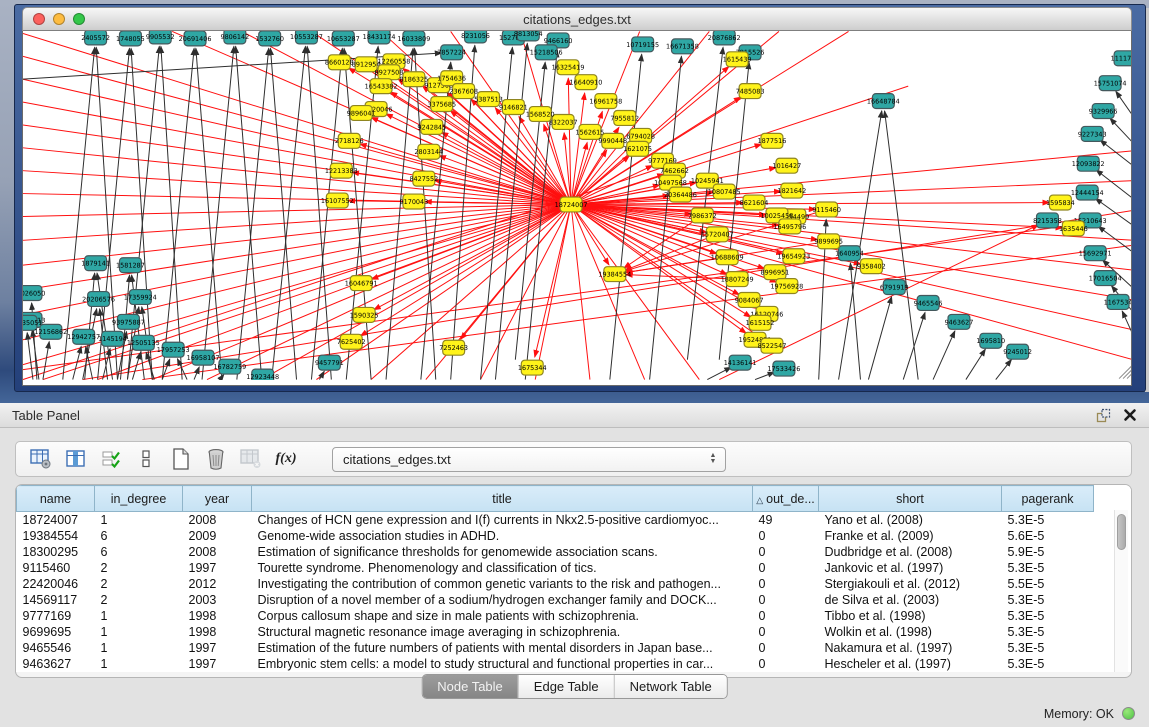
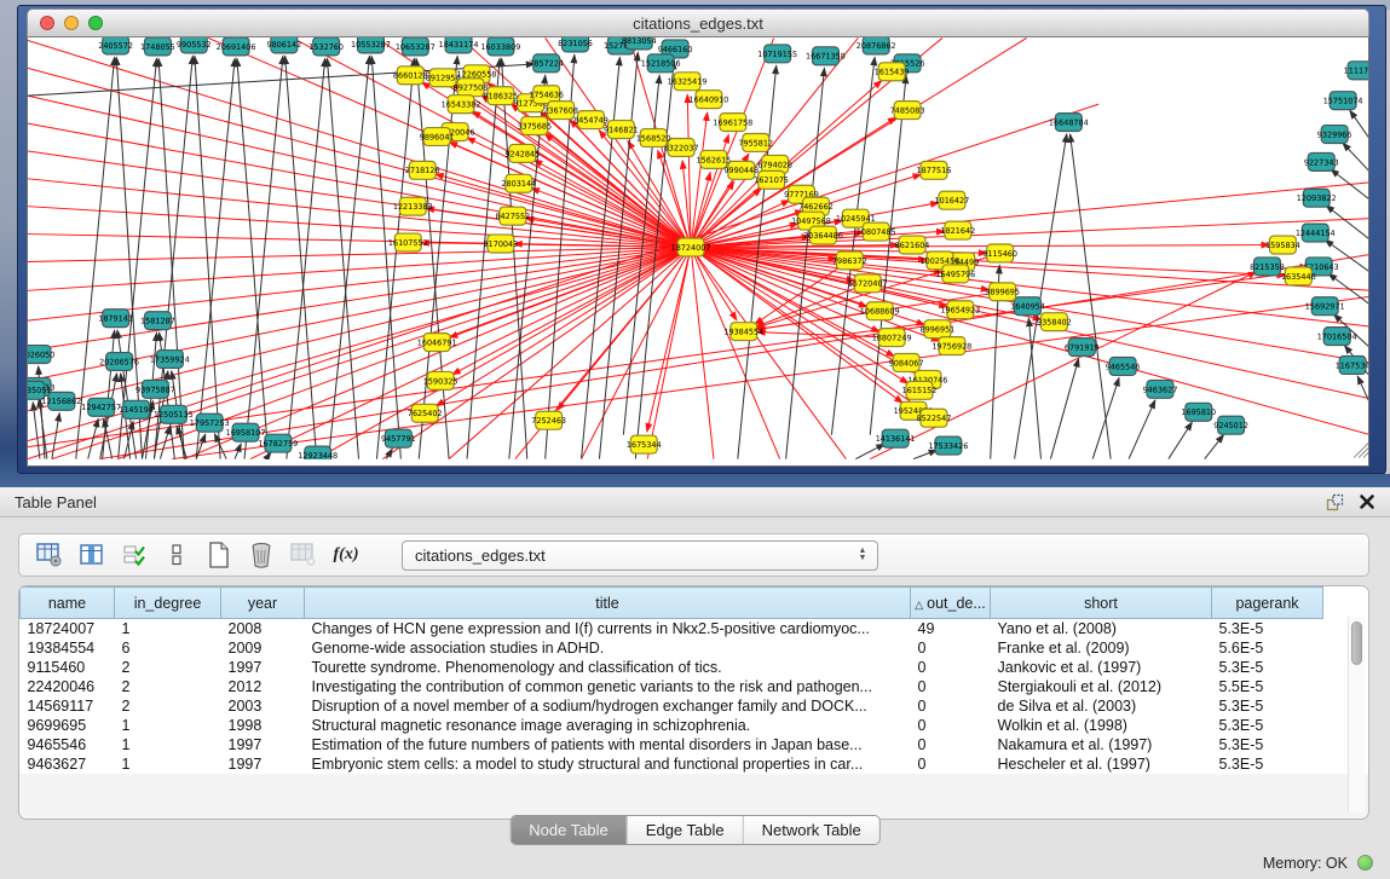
  citations_edges.txt
  2405572
  1748055
  9905532
  20691406
  9806142
  1532760
  10553287
  10653287
  18431174
  16033809
  7857224
  9466160
  10719155
  16671358
  20876862
  15218506
  026050
  1879141
  1581287
  20206576
  17359924
  93975887
  12156862
  12942757
  1145194
  12505135
  17957253
  16958107
  16782759
  12923448
  9457791
  16648784
  8215358
  6791919
  9465546
  9463627
  1695810
  9245012
  1640954
  14136141
  17533426
  11117
  15751074
  9329966
  9227343
  12093822
  12444154
  210643
  15692971
  17016504
  1167534
  8660128
  8912954
  12260558
  9927508
  16543382
  8186325
  1754636
  2367608
- 5387513
+ 8454749
  3375685
  9146821
  9896041
  9242845
  2718126
  2803144
  12213383
  8427552
  16107552
  9170043
  16640910
  16961758
  7955812
  1562615
  8322037
  1568520
  9990448
  6794028
  1621075
  9777169
  7462662
  10497568
  10245941
  20364486
  10807485
  1615439
  7485083
  1877516
  1016427
  1821642
  54499
  8996951
  7986372
  15720407
  10688609
  18807249
  19384554
  9084067
  16120746
  1615152
  8522547
  8621604
  10025458
  16495796
  19654923
  19756928
  9115460
  9899695
  9358402
  1595834
  1635446
  7625402
  16046791
  1590325
  7252463
  1675344
  18724007
  Table Panel
  f(x)
  citations_edges.txt
  name	in_degree	year	title	△ out_de...	short	pagerank
  18724007	1	2008	Changes of HCN gene expression and I(f) currents in Nkx2.5-positive cardiomyoc...	49	Yano et al. (2008)	5.3E-5
  19384554	6	2009	Genome-wide association studies in ADHD.	0	Franke et al. (2009)	5.6E-5
- 18300295	6	2008	Estimation of significance thresholds for genomewide association scans.	0	Dudbridge et al. (2008)	5.9E-5
  9115460	2	1997	Tourette syndrome. Phenomenology and classification of tics.	0	Jankovic et al. (1997)	5.3E-5
  22420046	2	2012	Investigating the contribution of common genetic variants to the risk and pathogen...	0	Stergiakouli et al. (2012)	5.5E-5
  14569117	2	2003	Disruption of a novel member of a sodium/hydrogen exchanger family and DOCK...	0	de Silva et al. (2003)	5.3E-5
- 9777169	1	1998	Corpus callosum shape and size in male patients with schizophrenia.	0	Tibbo et al. (1998)	5.3E-5
  9699695	1	1998	Structural magnetic resonance image averaging in schizophrenia.	0	Wolkin et al. (1998)	5.3E-5
  9465546	1	1997	Estimation of the future numbers of patients with mental disorders in Japan base...	0	Nakamura et al. (1997)	5.3E-5
  9463627	1	1997	Embryonic stem cells: a model to study structural and functional properties in car...	0	Hescheler et al. (1997)	5.3E-5
  Node Table
  Edge Table
  Network Table
  Memory: OK
